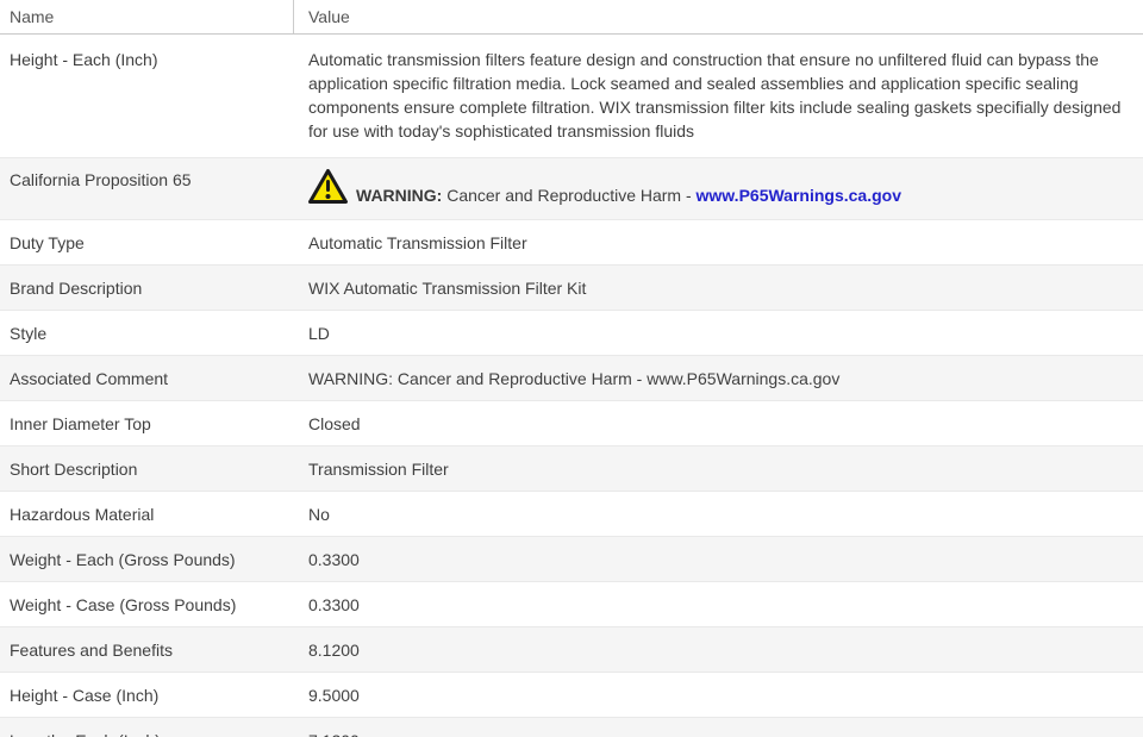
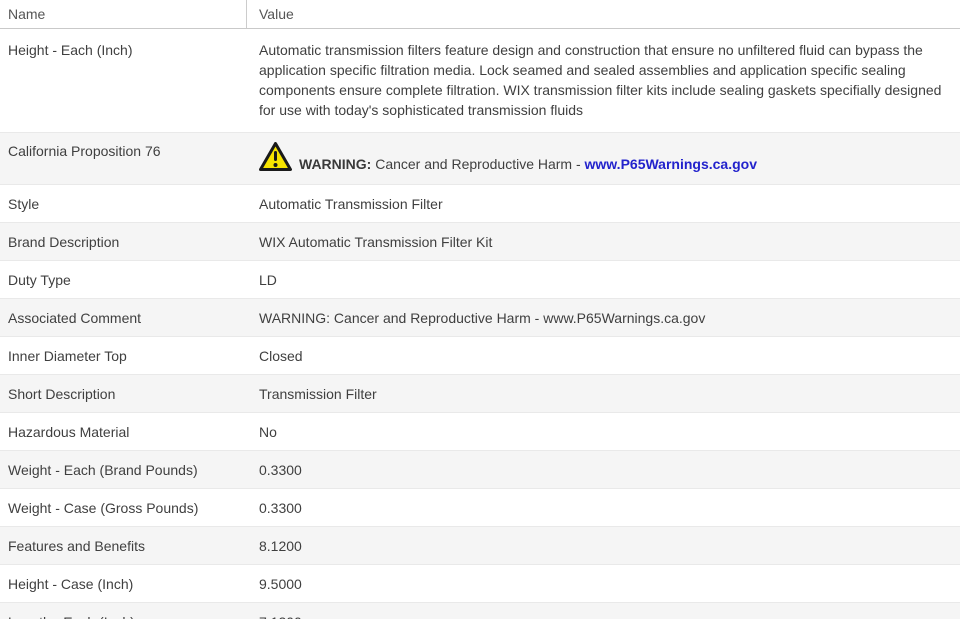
  Name
  Value
  Height - Each (Inch)
  Automatic transmission filters feature design and construction that ensure no unfiltered fluid can bypass the application specific filtration media. Lock seamed and sealed assemblies and application specific sealing components ensure complete filtration. WIX transmission filter kits include sealing gaskets specifially designed for use with today's sophisticated transmission fluids
- California Proposition 65
+ California Proposition 76
  WARNING: Cancer and Reproductive Harm - www.P65Warnings.ca.gov
- Duty Type
+ Style
  Automatic Transmission Filter
  Brand Description
  WIX Automatic Transmission Filter Kit
- Style
+ Duty Type
  LD
  Associated Comment
  WARNING: Cancer and Reproductive Harm - www.P65Warnings.ca.gov
  Inner Diameter Top
  Closed
  Short Description
  Transmission Filter
  Hazardous Material
  No
- Weight - Each (Gross Pounds)
+ Weight - Each (Brand Pounds)
  0.3300
  Weight - Case (Gross Pounds)
  0.3300
  Features and Benefits
  8.1200
  Height - Case (Inch)
  9.5000
